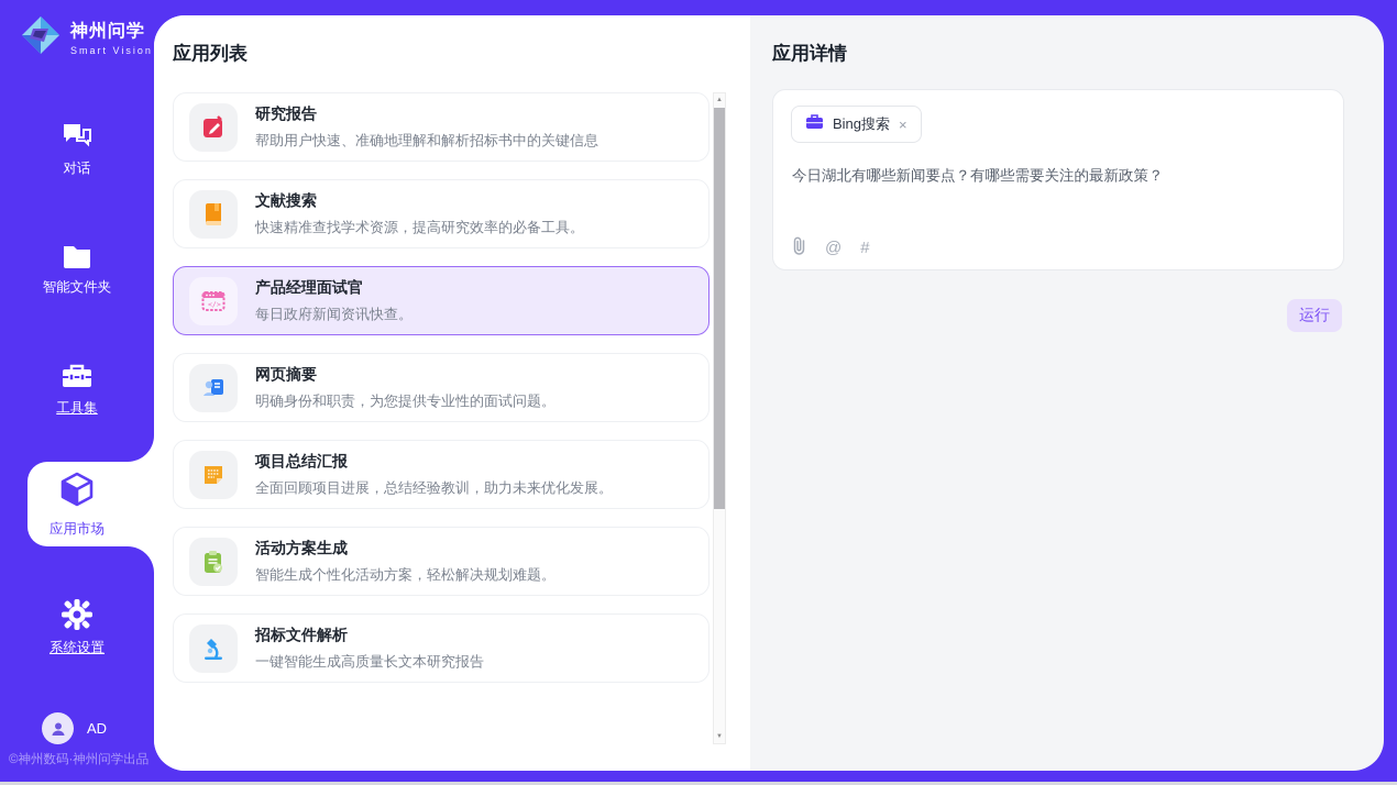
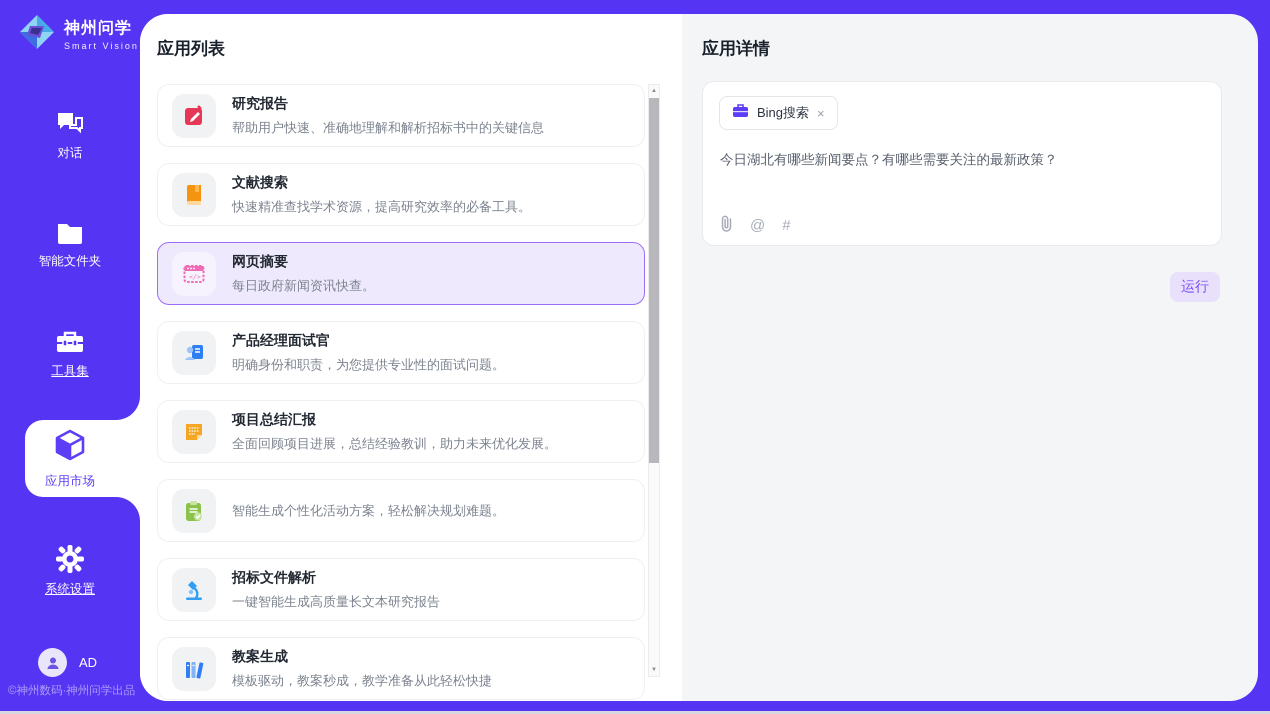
  神州问学
  Smart Vision
  对话
  智能文件夹
  工具集
  应用市场
  系统设置
  AD
  ©神州数码·神州问学出品
  应用列表
  研究报告
  帮助用户快速、准确地理解和解析招标书中的关键信息
  文献搜索
  快速精准查找学术资源，提高研究效率的必备工具。
  </>
- 产品经理面试官
+ 网页摘要
  每日政府新闻资讯快查。
- 网页摘要
+ 产品经理面试官
  明确身份和职责，为您提供专业性的面试问题。
  项目总结汇报
  全面回顾项目进展，总结经验教训，助力未来优化发展。
- 活动方案生成
  智能生成个性化活动方案，轻松解决规划难题。
  招标文件解析
  一键智能生成高质量长文本研究报告
+ 教案生成
+ 模板驱动，教案秒成，教学准备从此轻松快捷
  应用详情
  Bing搜索
  ×
  今日湖北有哪些新闻要点？有哪些需要关注的最新政策？
  @
  #
  运行
